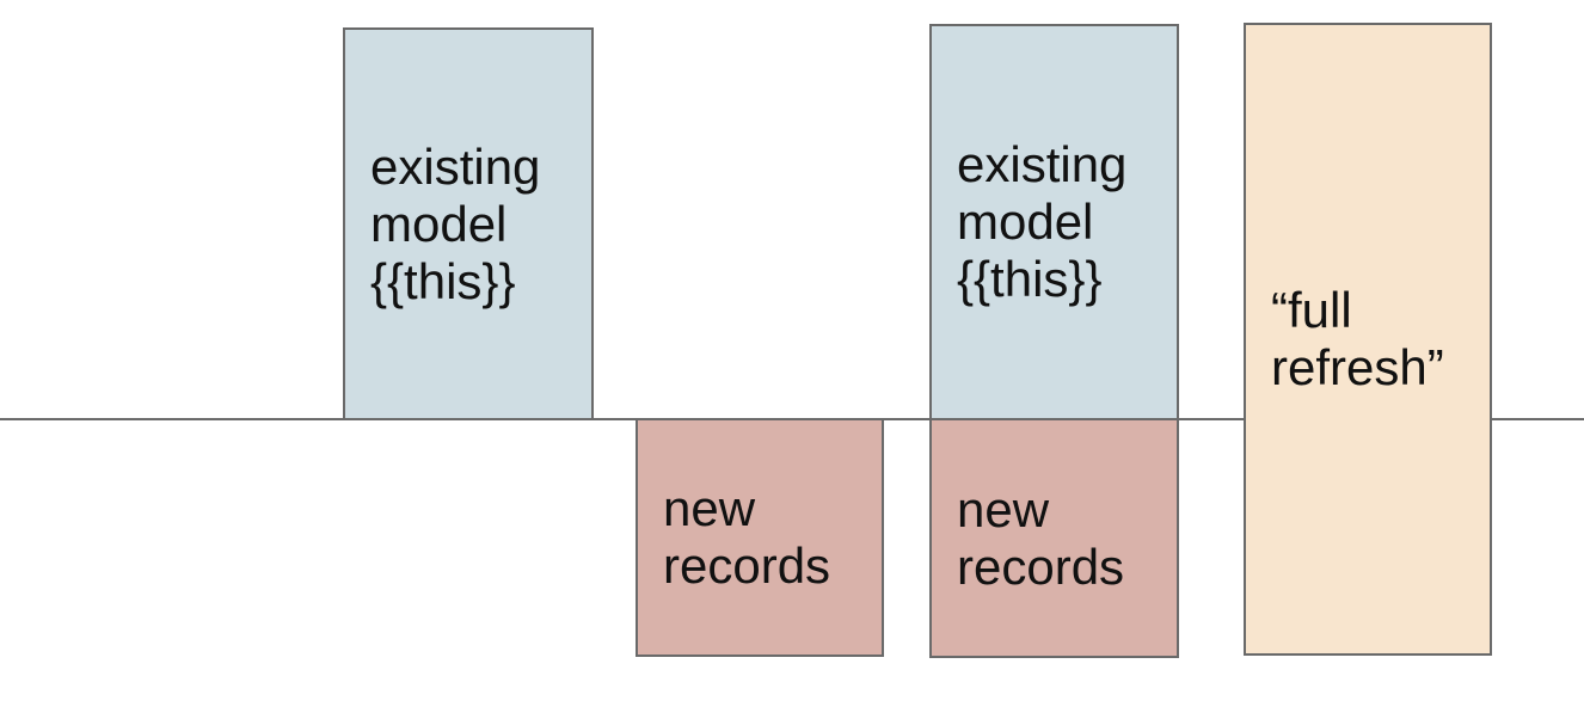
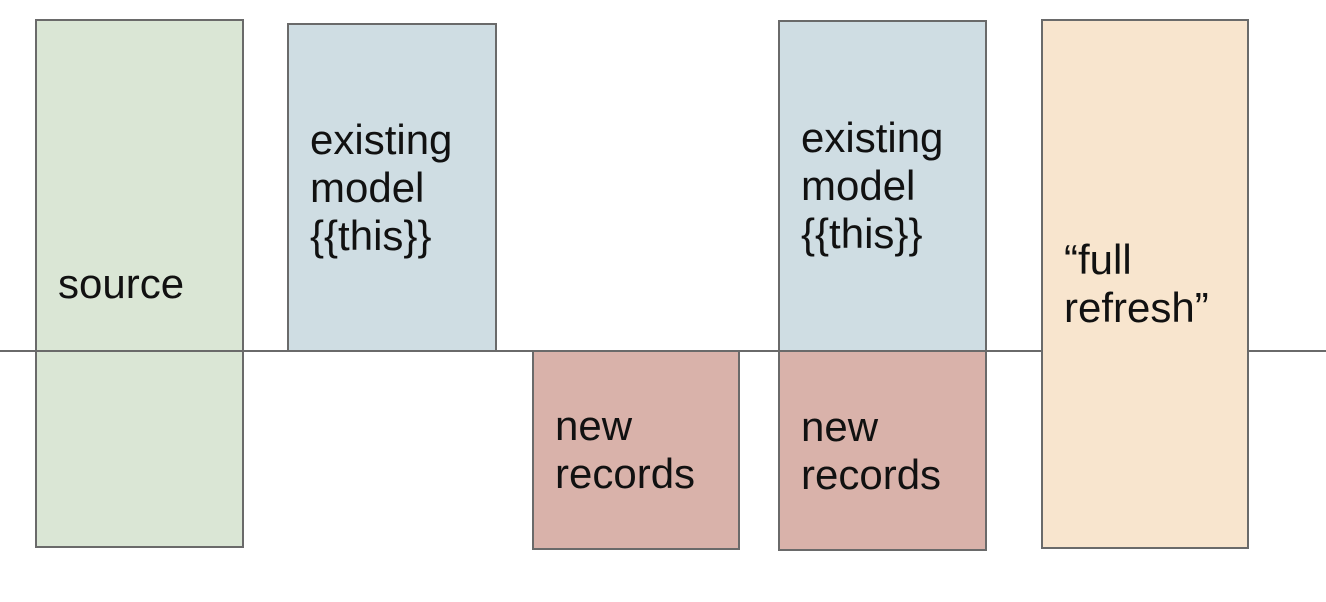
+ source
  existing
  model
  {{this}}
  new
  records
  existing
  model
  {{this}}
  new
  records
  “full
  refresh”
